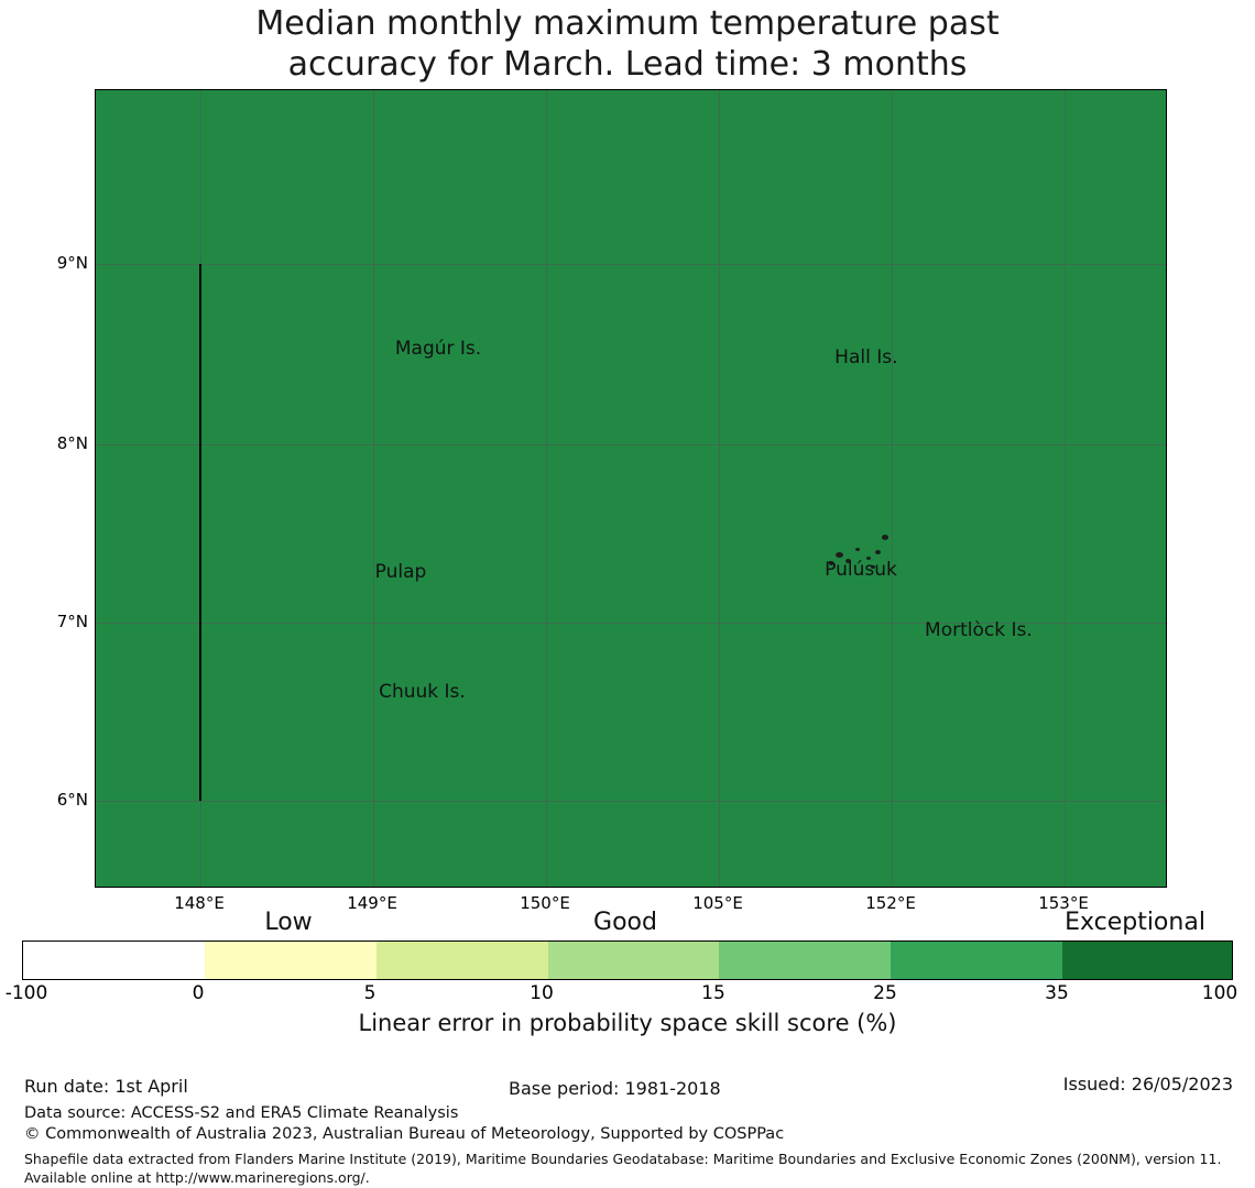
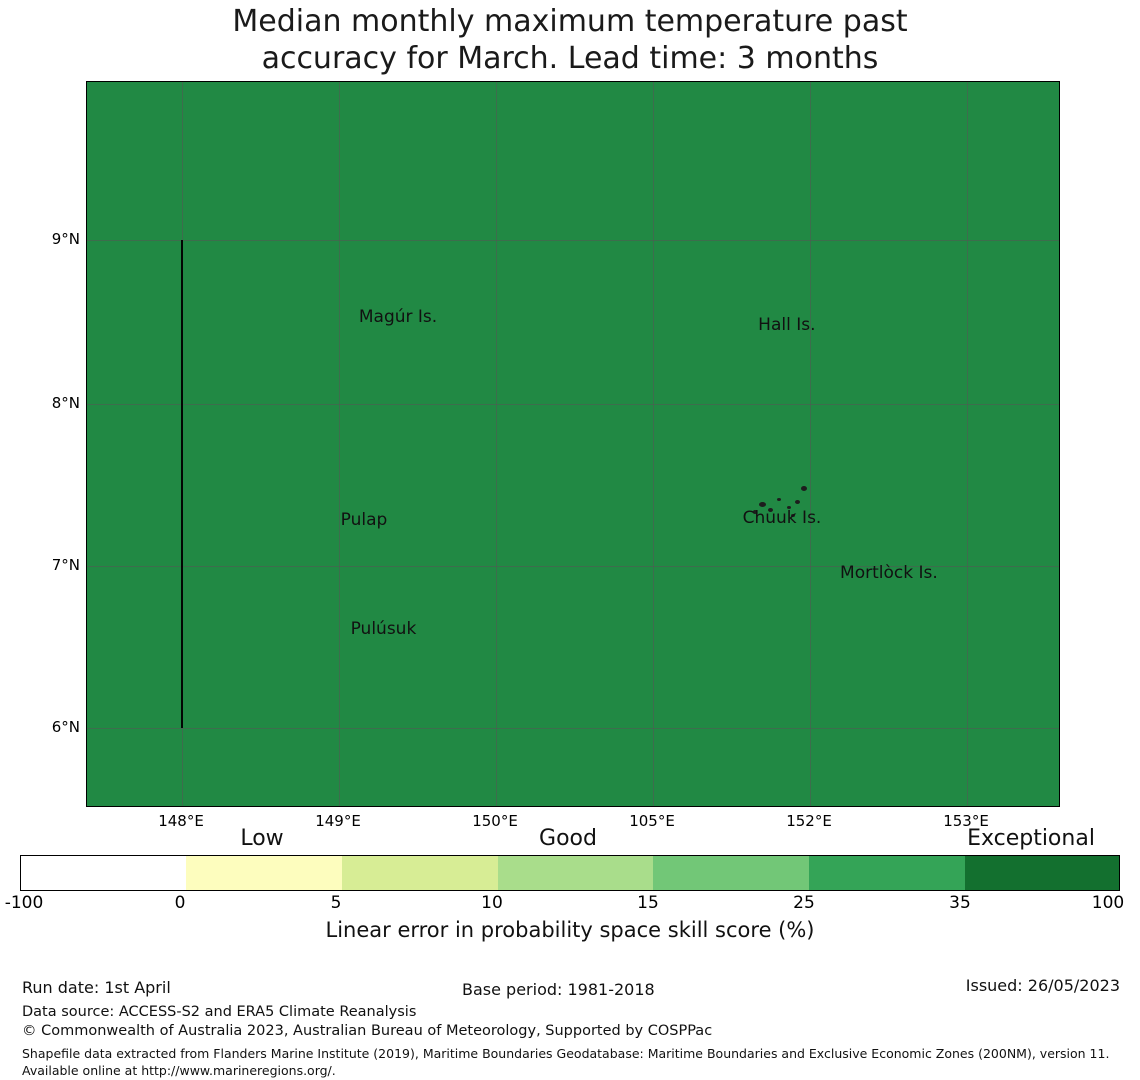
  Median monthly maximum temperature past
  accuracy for March. Lead time: 3 months
  Magúr Is.
  Hall Is.
  Pulap
- Pulúsuk
+ Chuuk Is.
  Mortlòck Is.
- Chuuk Is.
+ Pulúsuk
  9°N
  8°N
  7°N
  6°N
  148°E
  149°E
  150°E
  105°E
  152°E
  153°E
  Low
  Good
  Exceptional
  -100
  0
  5
  10
  15
  25
  35
  100
  Linear error in probability space skill score (%)
  Run date: 1st April
  Base period: 1981-2018
  Issued: 26/05/2023
  Data source: ACCESS-S2 and ERA5 Climate Reanalysis
  © Commonwealth of Australia 2023, Australian Bureau of Meteorology, Supported by COSPPac
  Shapefile data extracted from Flanders Marine Institute (2019), Maritime Boundaries Geodatabase: Maritime Boundaries and Exclusive Economic Zones (200NM), version 11. Available online at http://www.marineregions.org/.
